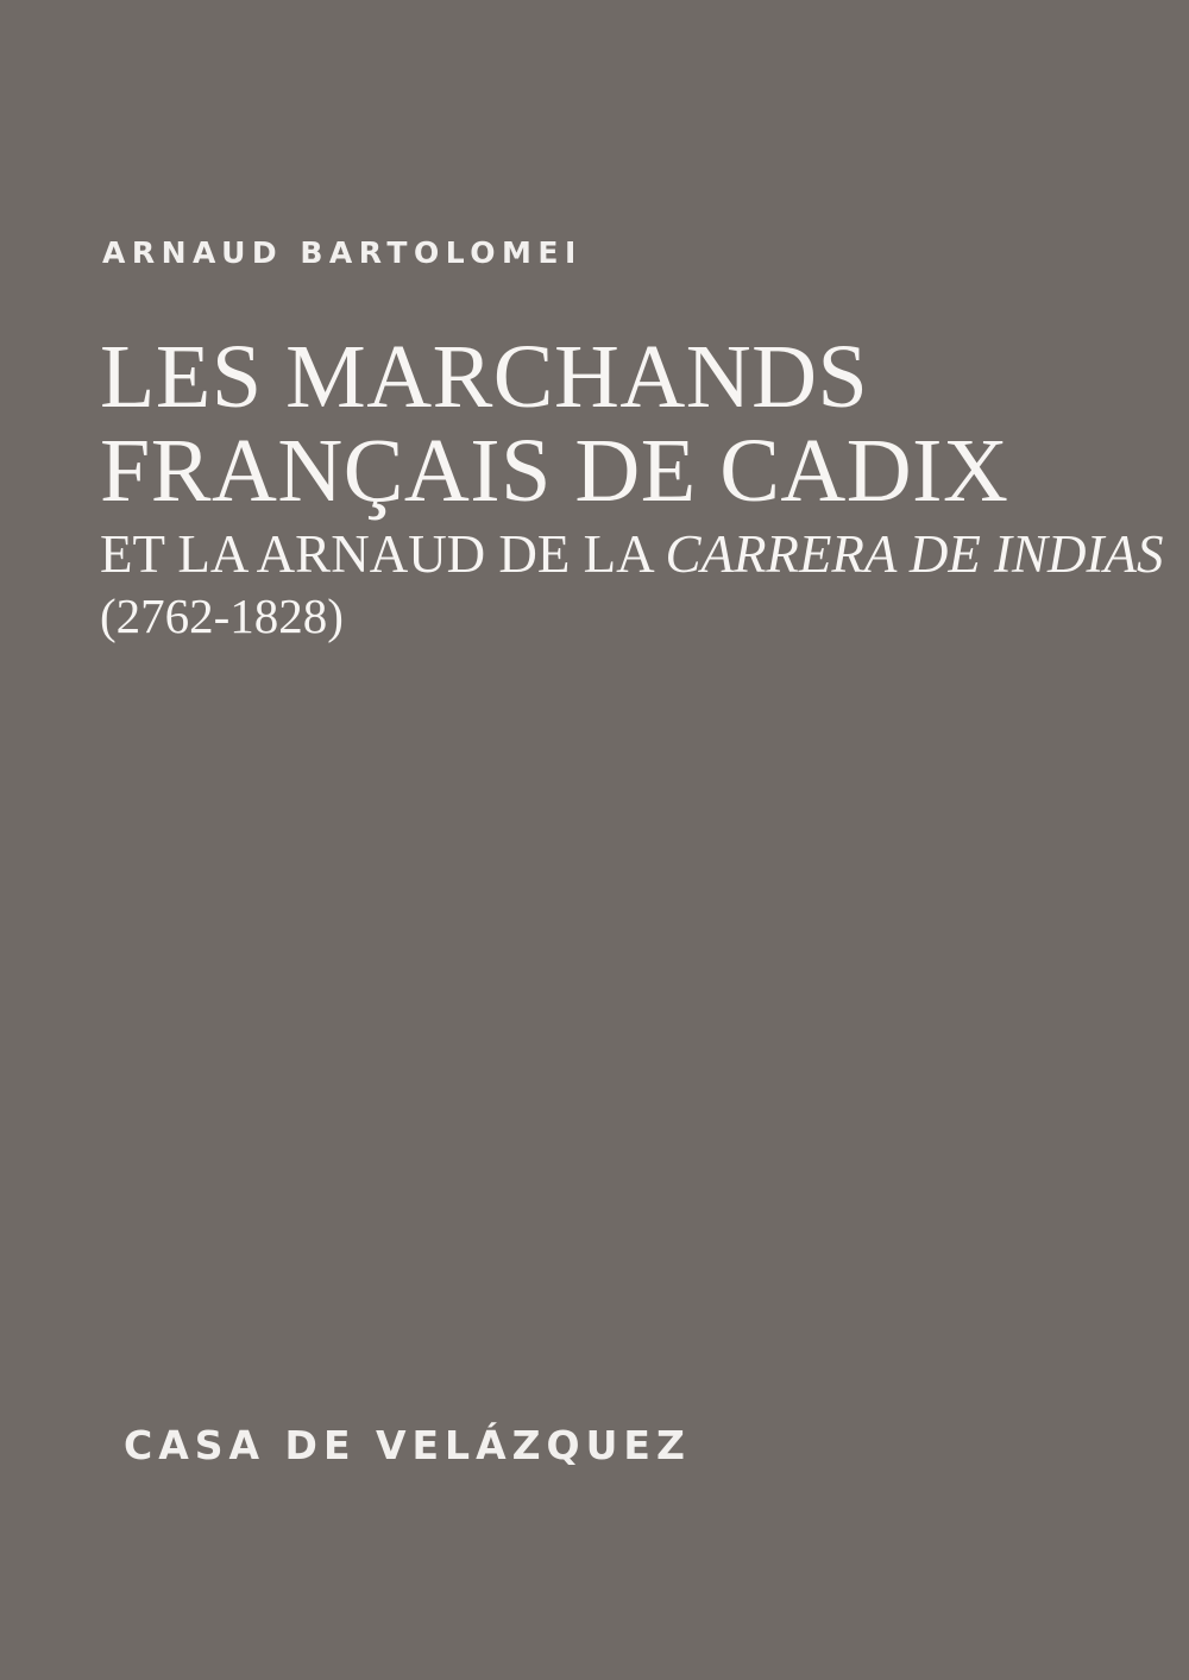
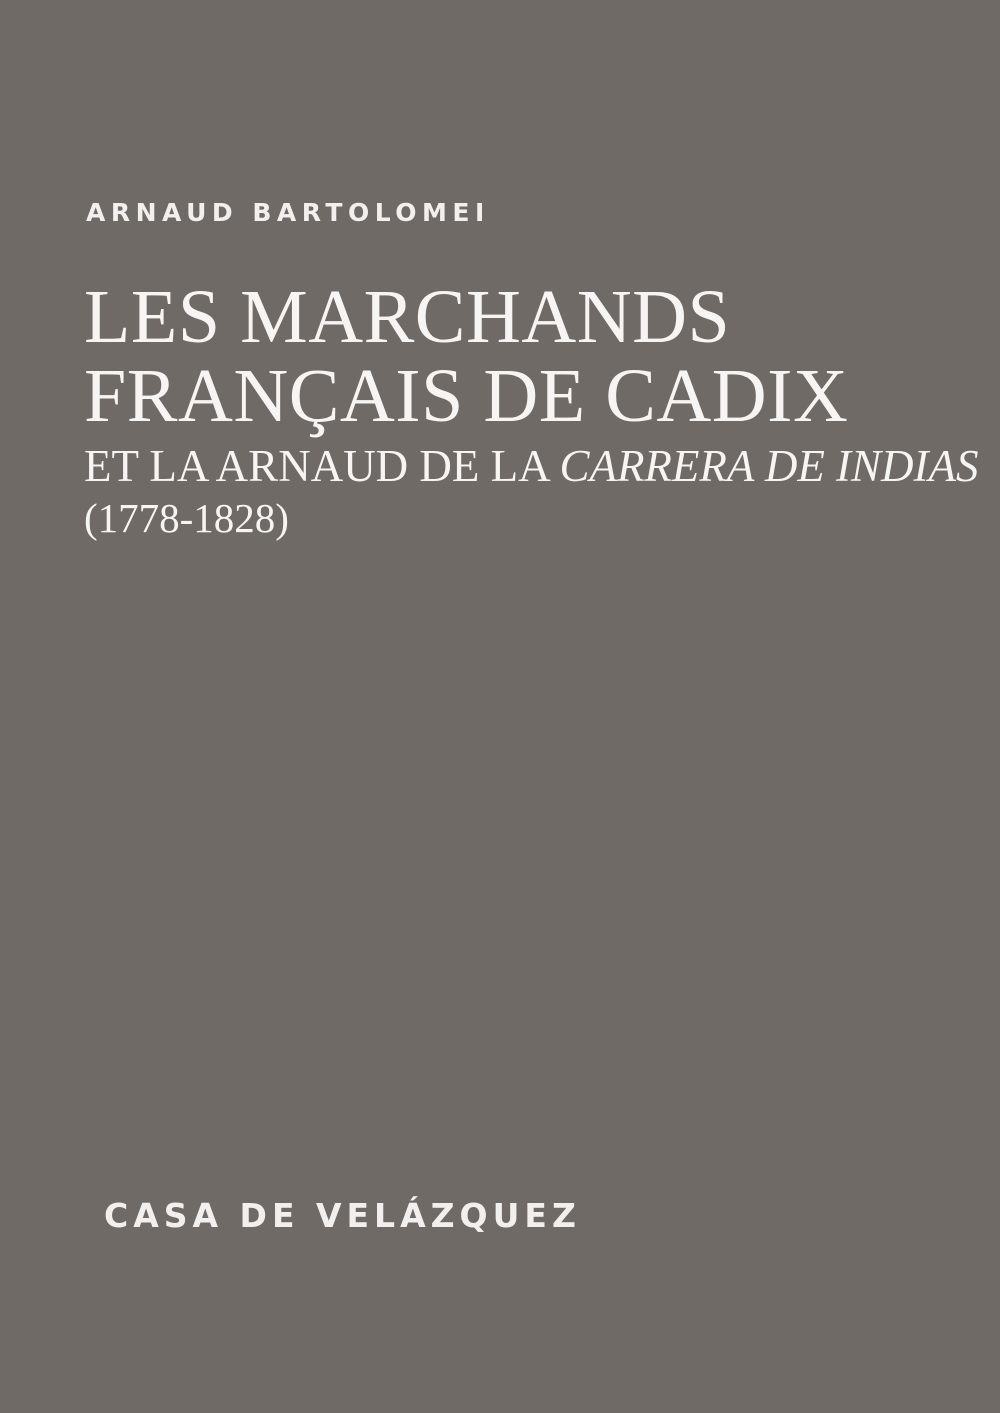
  ARNAUD BARTOLOMEI
  LES MARCHANDS
  FRANÇAIS DE CADIX
  ET LA ARNAUD DE LA CARRERA DE INDIAS
- (2762-1828)
+ (1778-1828)
  CASA DE VELÁZQUEZ
